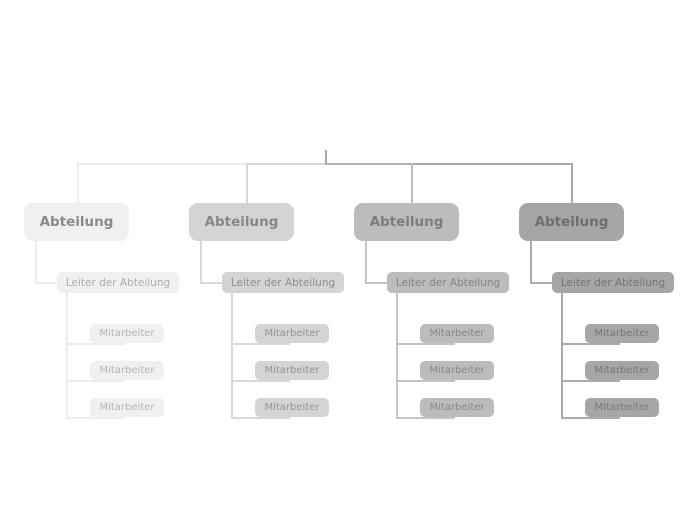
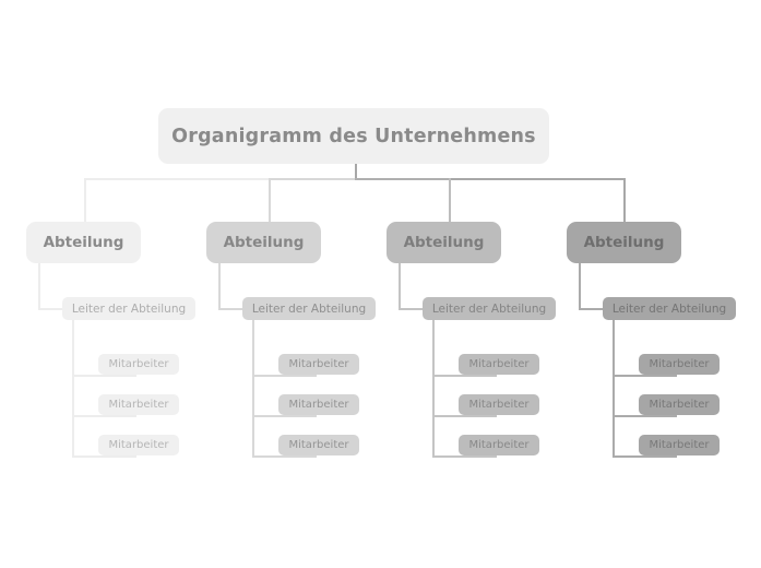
+ Organigramm des Unternehmens
  Abteilung
  Leiter der Abteilung
  Mitarbeiter
  Mitarbeiter
  Mitarbeiter
  Abteilung
  Leiter der Abteilung
  Mitarbeiter
  Mitarbeiter
  Mitarbeiter
  Abteilung
  Leiter der Abteilung
  Mitarbeiter
  Mitarbeiter
  Mitarbeiter
  Abteilung
  Leiter der Abteilung
  Mitarbeiter
  Mitarbeiter
  Mitarbeiter
